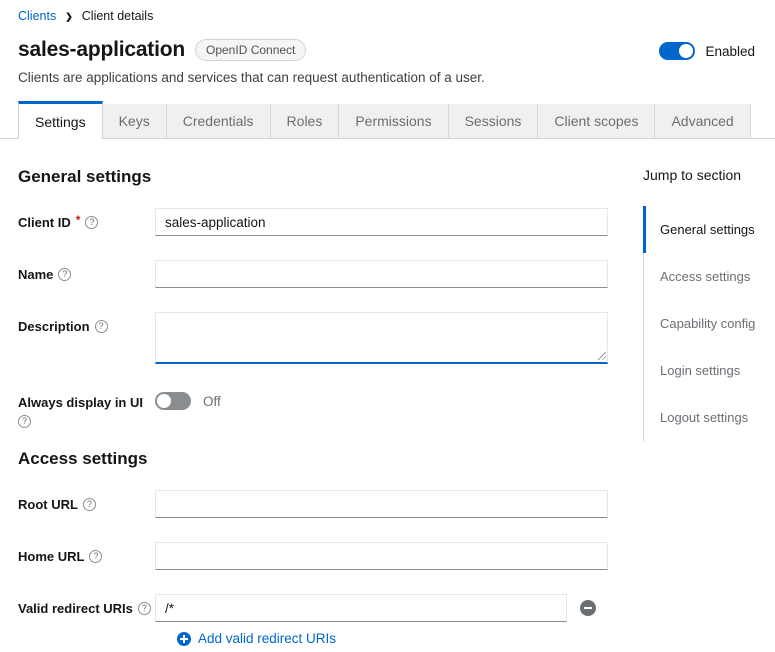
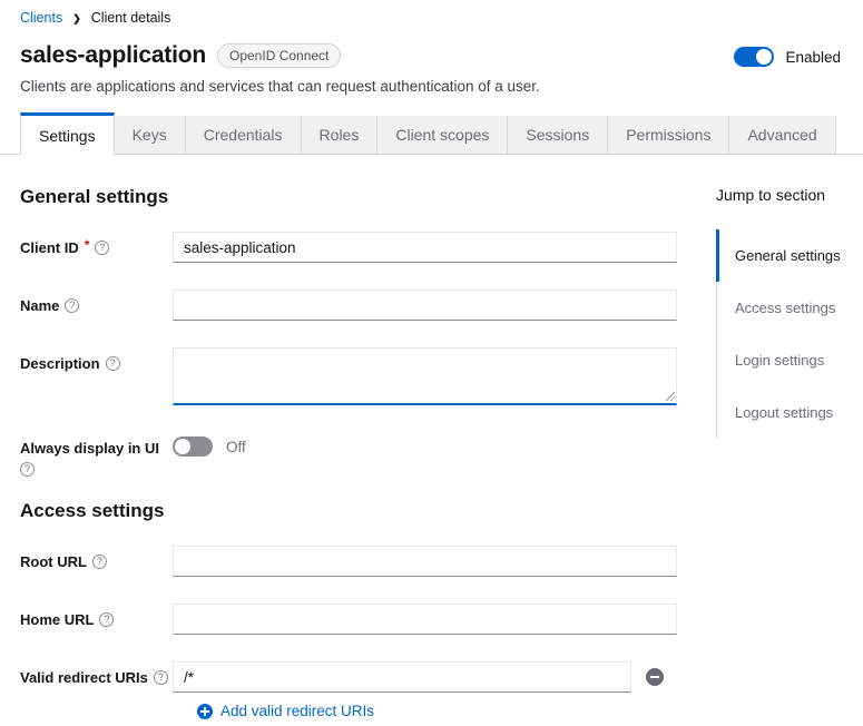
  Clients
  ❯
  Client details
  sales-application
  OpenID Connect
  Enabled
  Clients are applications and services that can request authentication of a user.
  Settings
  Keys
  Credentials
  Roles
- Permissions
+ Client scopes
  Sessions
- Client scopes
+ Permissions
  Advanced
  General settings
  Client ID
  *
  ?
  sales-application
  Name
  ?
  Description
  ?
  Always display in UI
  ?
  Off
  Access settings
  Root URL
  ?
  Home URL
  ?
  Valid redirect URIs
  ?
  /*
  Add valid redirect URIs
  Jump to section
  General settings
  Access settings
- Capability config
  Login settings
  Logout settings
